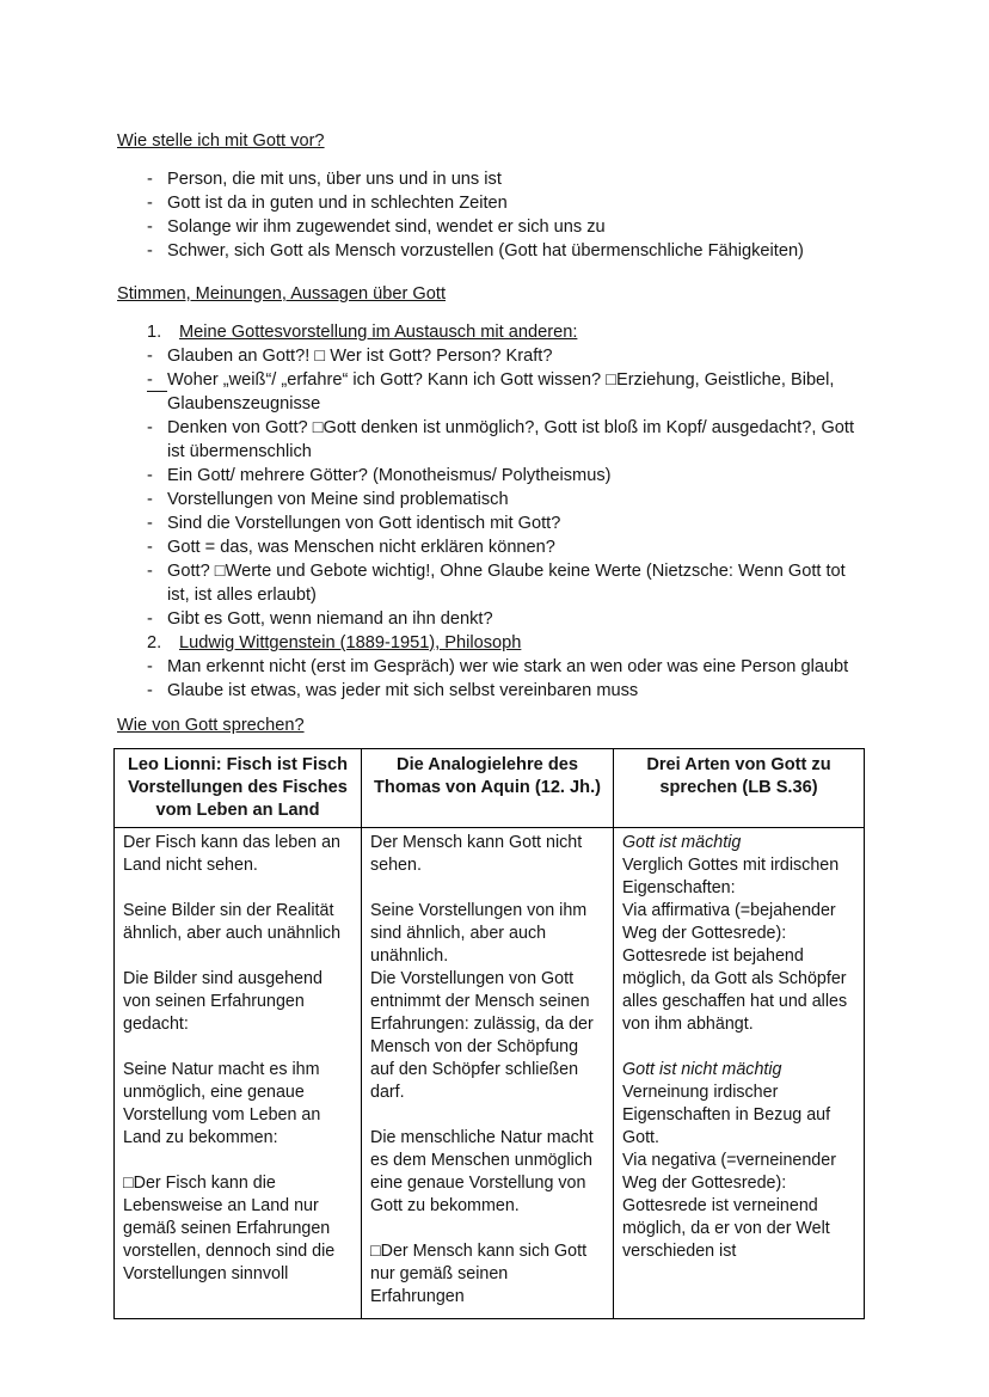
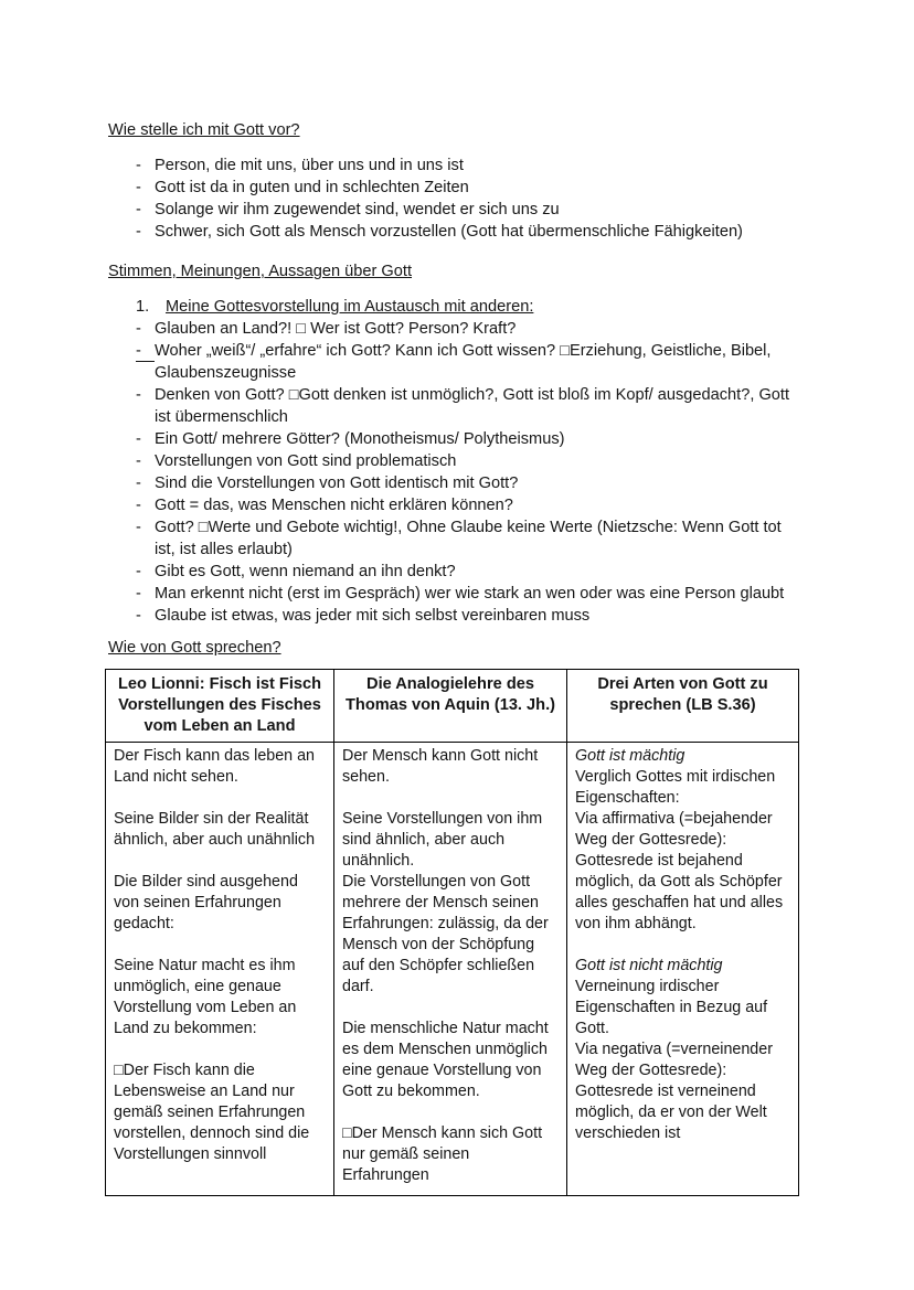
  Wie stelle ich mit Gott vor?
  -
  Person, die mit uns, über uns und in uns ist
  -
  Gott ist da in guten und in schlechten Zeiten
  -
  Solange wir ihm zugewendet sind, wendet er sich uns zu
  -
  Schwer, sich Gott als Mensch vorzustellen (Gott hat übermenschliche Fähigkeiten)
  Stimmen, Meinungen, Aussagen über Gott
  1.
  Meine Gottesvorstellung im Austausch mit anderen:
  -
- Glauben an Gott?! □ Wer ist Gott? Person? Kraft?
+ Glauben an Land?! □ Wer ist Gott? Person? Kraft?
  -
  Woher „weiß“/ „erfahre“ ich Gott? Kann ich Gott wissen? □Erziehung, Geistliche, Bibel, Glaubenszeugnisse
  -
  Denken von Gott? □Gott denken ist unmöglich?, Gott ist bloß im Kopf/ ausgedacht?, Gott ist übermenschlich
  -
  Ein Gott/ mehrere Götter? (Monotheismus/ Polytheismus)
  -
- Vorstellungen von Meine sind problematisch
+ Vorstellungen von Gott sind problematisch
  -
  Sind die Vorstellungen von Gott identisch mit Gott?
  -
  Gott = das, was Menschen nicht erklären können?
  -
  Gott? □Werte und Gebote wichtig!, Ohne Glaube keine Werte (Nietzsche: Wenn Gott tot ist, ist alles erlaubt)
  -
  Gibt es Gott, wenn niemand an ihn denkt?
- 2.
- Ludwig Wittgenstein (1889-1951), Philosoph
  -
  Man erkennt nicht (erst im Gespräch) wer wie stark an wen oder was eine Person glaubt
  -
  Glaube ist etwas, was jeder mit sich selbst vereinbaren muss
  Wie von Gott sprechen?
- Leo Lionni: Fisch ist Fisch Vorstellungen des Fisches vom Leben an Land	Die Analogielehre des Thomas von Aquin (12. Jh.)	Drei Arten von Gott zu sprechen (LB S.36)
+ Leo Lionni: Fisch ist Fisch Vorstellungen des Fisches vom Leben an Land	Die Analogielehre des Thomas von Aquin (13. Jh.)	Drei Arten von Gott zu sprechen (LB S.36)
- Der Fisch kann das leben an Land nicht sehen. Seine Bilder sin der Realität ähnlich, aber auch unähnlich Die Bilder sind ausgehend von seinen Erfahrungen gedacht: Seine Natur macht es ihm unmöglich, eine genaue Vorstellung vom Leben an Land zu bekommen: □Der Fisch kann die Lebensweise an Land nur gemäß seinen Erfahrungen vorstellen, dennoch sind die Vorstellungen sinnvoll	Der Mensch kann Gott nicht sehen. Seine Vorstellungen von ihm sind ähnlich, aber auch unähnlich. Die Vorstellungen von Gott entnimmt der Mensch seinen Erfahrungen: zulässig, da der Mensch von der Schöpfung auf den Schöpfer schließen darf. Die menschliche Natur macht es dem Menschen unmöglich eine genaue Vorstellung von Gott zu bekommen. □Der Mensch kann sich Gott nur gemäß seinen Erfahrungen	Gott ist mächtig Verglich Gottes mit irdischen Eigenschaften: Via affirmativa (=bejahender Weg der Gottesrede): Gottesrede ist bejahend möglich, da Gott als Schöpfer alles geschaffen hat und alles von ihm abhängt. Gott ist nicht mächtig Verneinung irdischer Eigenschaften in Bezug auf Gott. Via negativa (=verneinender Weg der Gottesrede): Gottesrede ist verneinend möglich, da er von der Welt verschieden ist
+ Der Fisch kann das leben an Land nicht sehen. Seine Bilder sin der Realität ähnlich, aber auch unähnlich Die Bilder sind ausgehend von seinen Erfahrungen gedacht: Seine Natur macht es ihm unmöglich, eine genaue Vorstellung vom Leben an Land zu bekommen: □Der Fisch kann die Lebensweise an Land nur gemäß seinen Erfahrungen vorstellen, dennoch sind die Vorstellungen sinnvoll	Der Mensch kann Gott nicht sehen. Seine Vorstellungen von ihm sind ähnlich, aber auch unähnlich. Die Vorstellungen von Gott mehrere der Mensch seinen Erfahrungen: zulässig, da der Mensch von der Schöpfung auf den Schöpfer schließen darf. Die menschliche Natur macht es dem Menschen unmöglich eine genaue Vorstellung von Gott zu bekommen. □Der Mensch kann sich Gott nur gemäß seinen Erfahrungen	Gott ist mächtig Verglich Gottes mit irdischen Eigenschaften: Via affirmativa (=bejahender Weg der Gottesrede): Gottesrede ist bejahend möglich, da Gott als Schöpfer alles geschaffen hat und alles von ihm abhängt. Gott ist nicht mächtig Verneinung irdischer Eigenschaften in Bezug auf Gott. Via negativa (=verneinender Weg der Gottesrede): Gottesrede ist verneinend möglich, da er von der Welt verschieden ist
